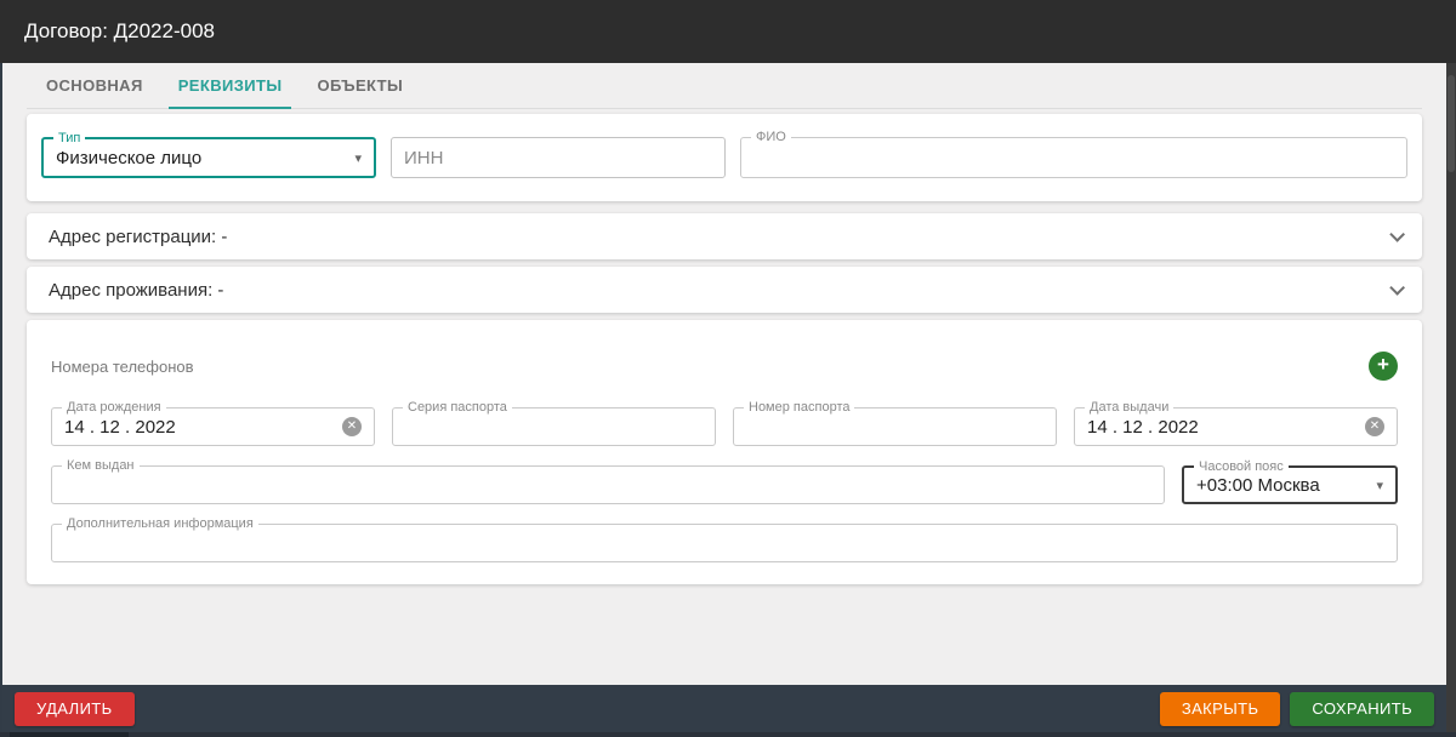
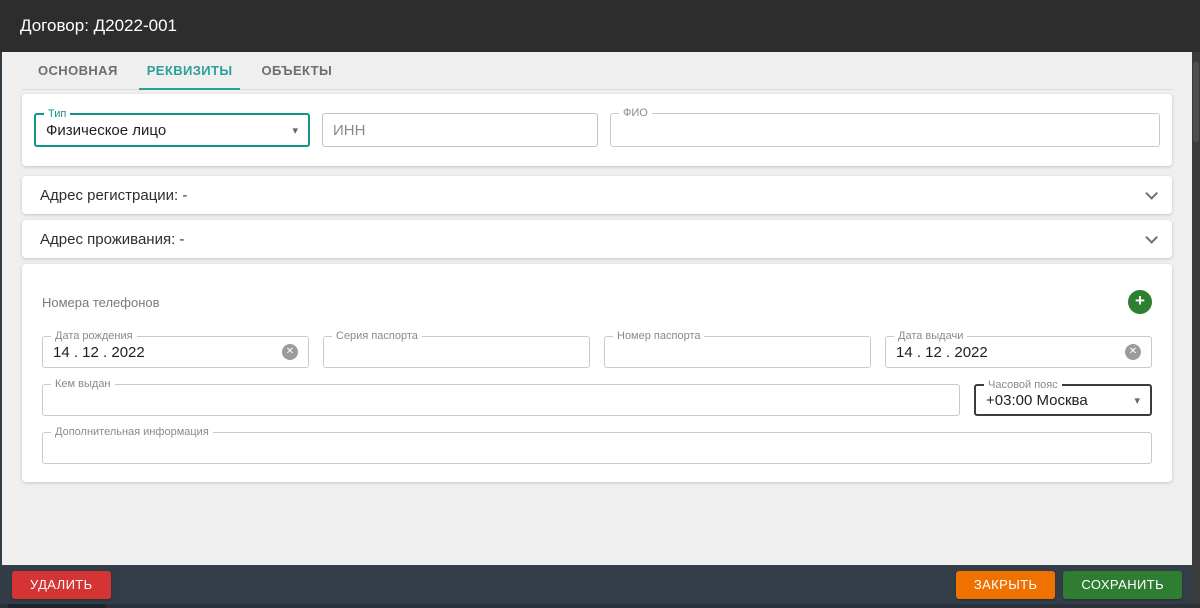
- Договор: Д2022-008
+ Договор: Д2022-001
  ОСНОВНАЯ
  РЕКВИЗИТЫ
  ОБЪЕКТЫ
  Тип
  Физическое лицо
  ▾
  ИНН
  ФИО
  Адрес регистрации: -
  Адрес проживания: -
  Номера телефонов
  +
  Дата рождения
  14 . 12 . 2022
  ✕
  Серия паспорта
  Номер паспорта
  Дата выдачи
  14 . 12 . 2022
  ✕
  Кем выдан
  Часовой пояс
  +03:00 Москва
  ▾
  Дополнительная информация
  УДАЛИТЬ
  ЗАКРЫТЬ
  СОХРАНИТЬ
